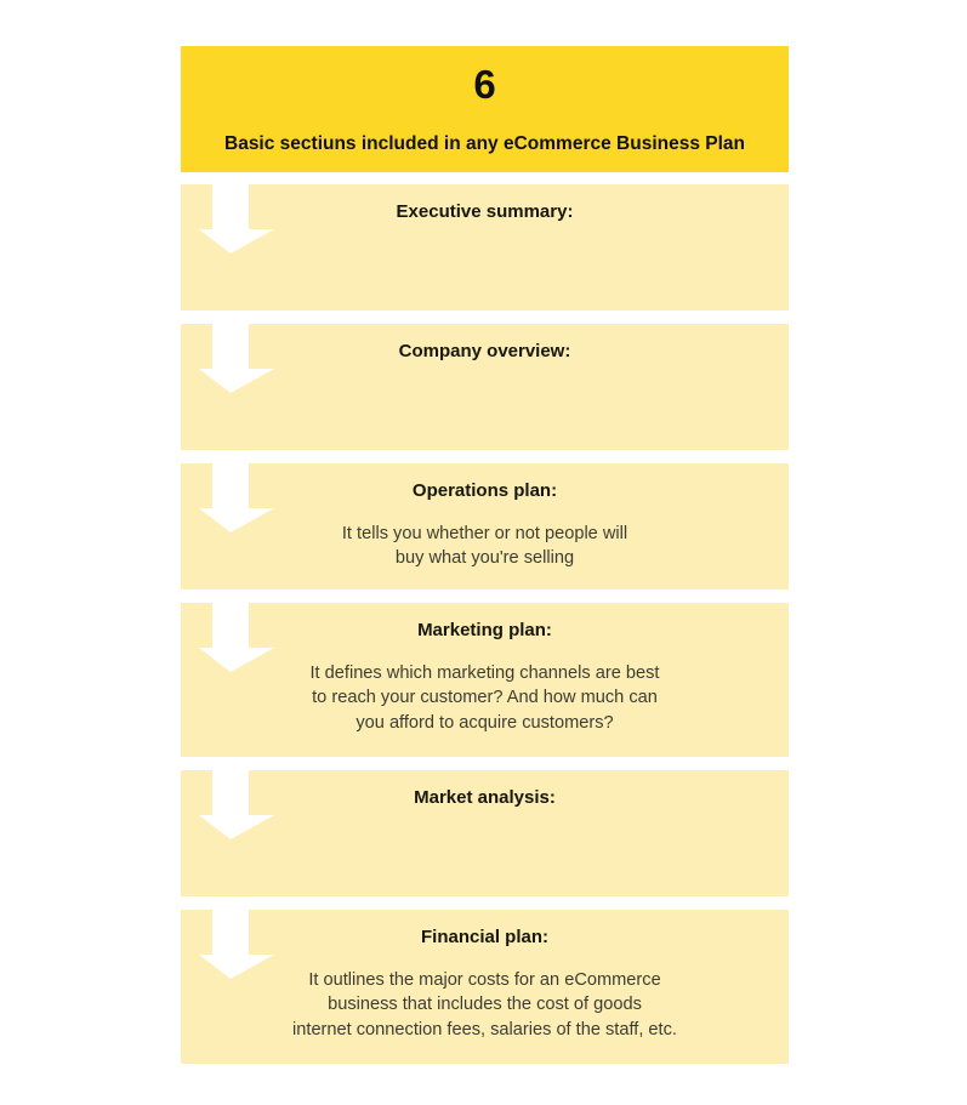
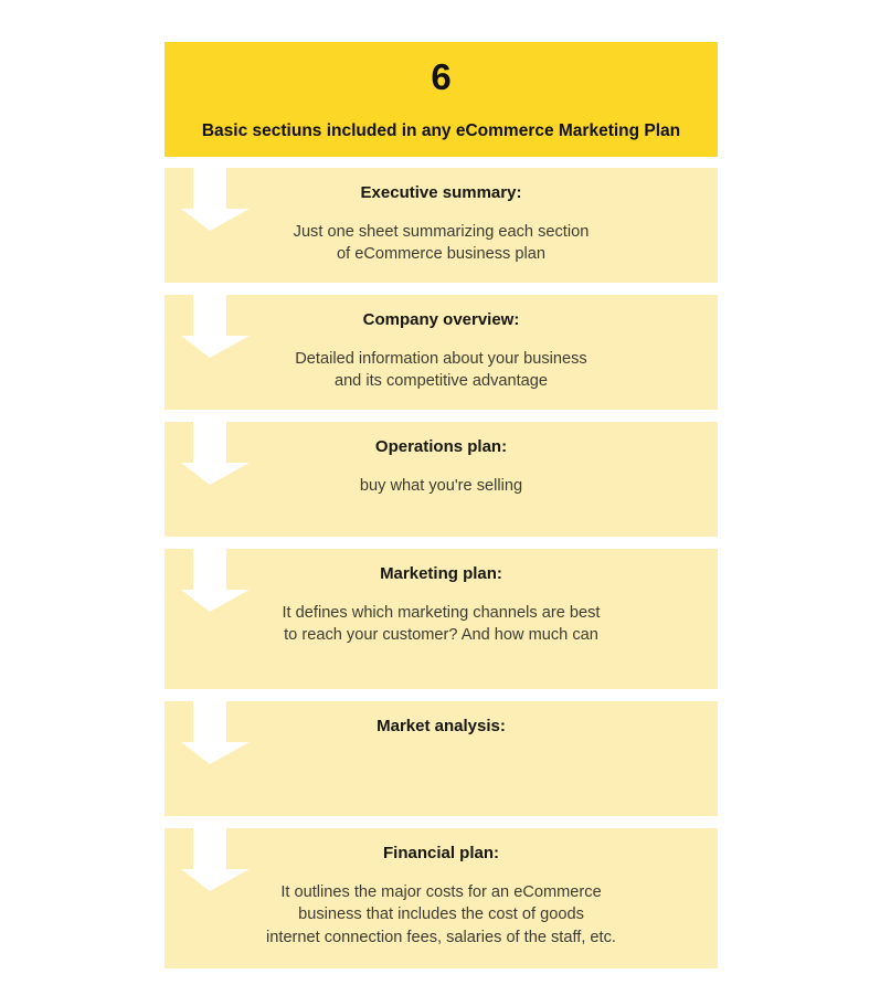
  6
- Basic sectiuns included in any eCommerce Business Plan
+ Basic sectiuns included in any eCommerce Marketing Plan
  Executive summary:
+ Just one sheet summarizing each section
+ of eCommerce business plan
  Company overview:
+ Detailed information about your business
+ and its competitive advantage
  Operations plan:
- It tells you whether or not people will
  buy what you're selling
  Marketing plan:
  It defines which marketing channels are best
  to reach your customer? And how much can
- you afford to acquire customers?
  Market analysis:
  Financial plan:
  It outlines the major costs for an eCommerce
  business that includes the cost of goods
  internet connection fees, salaries of the staff, etc.
